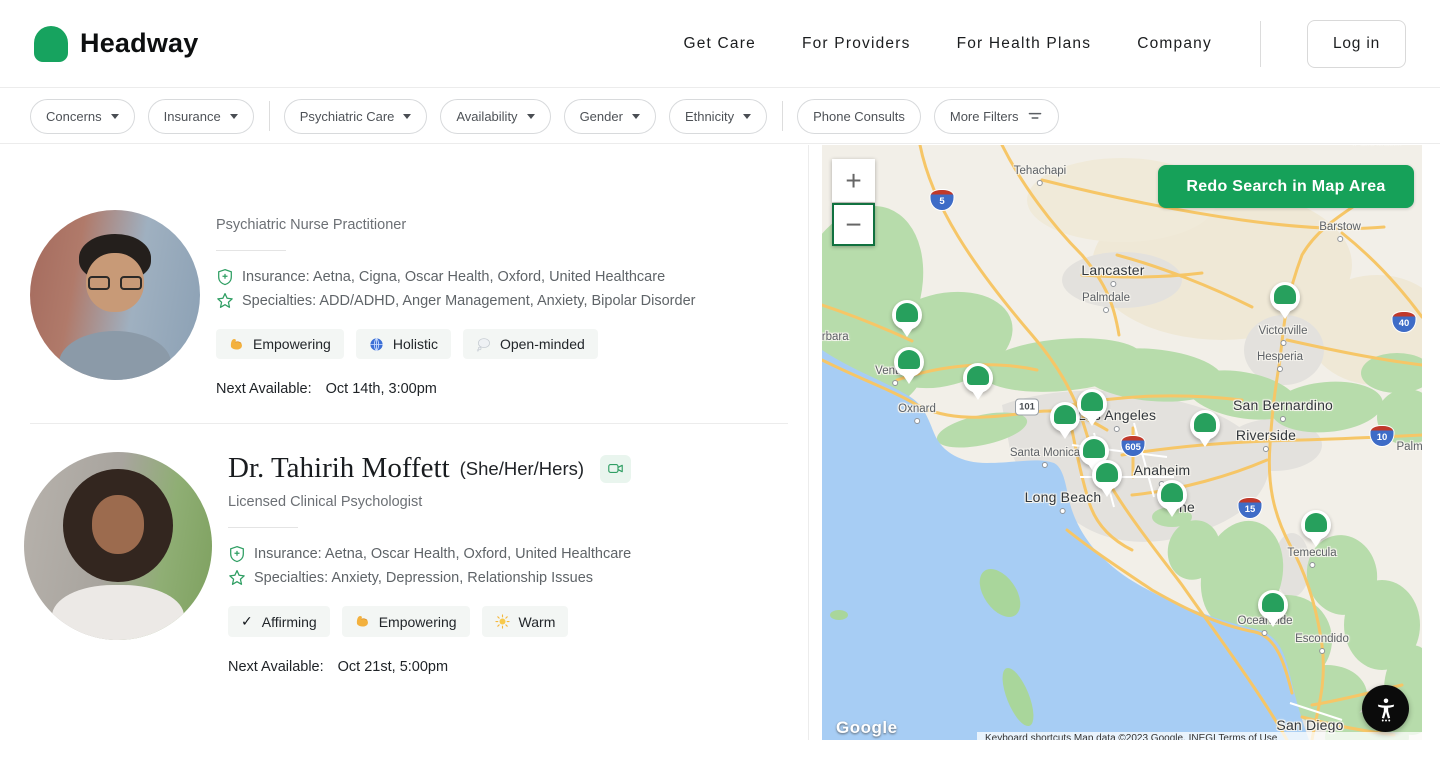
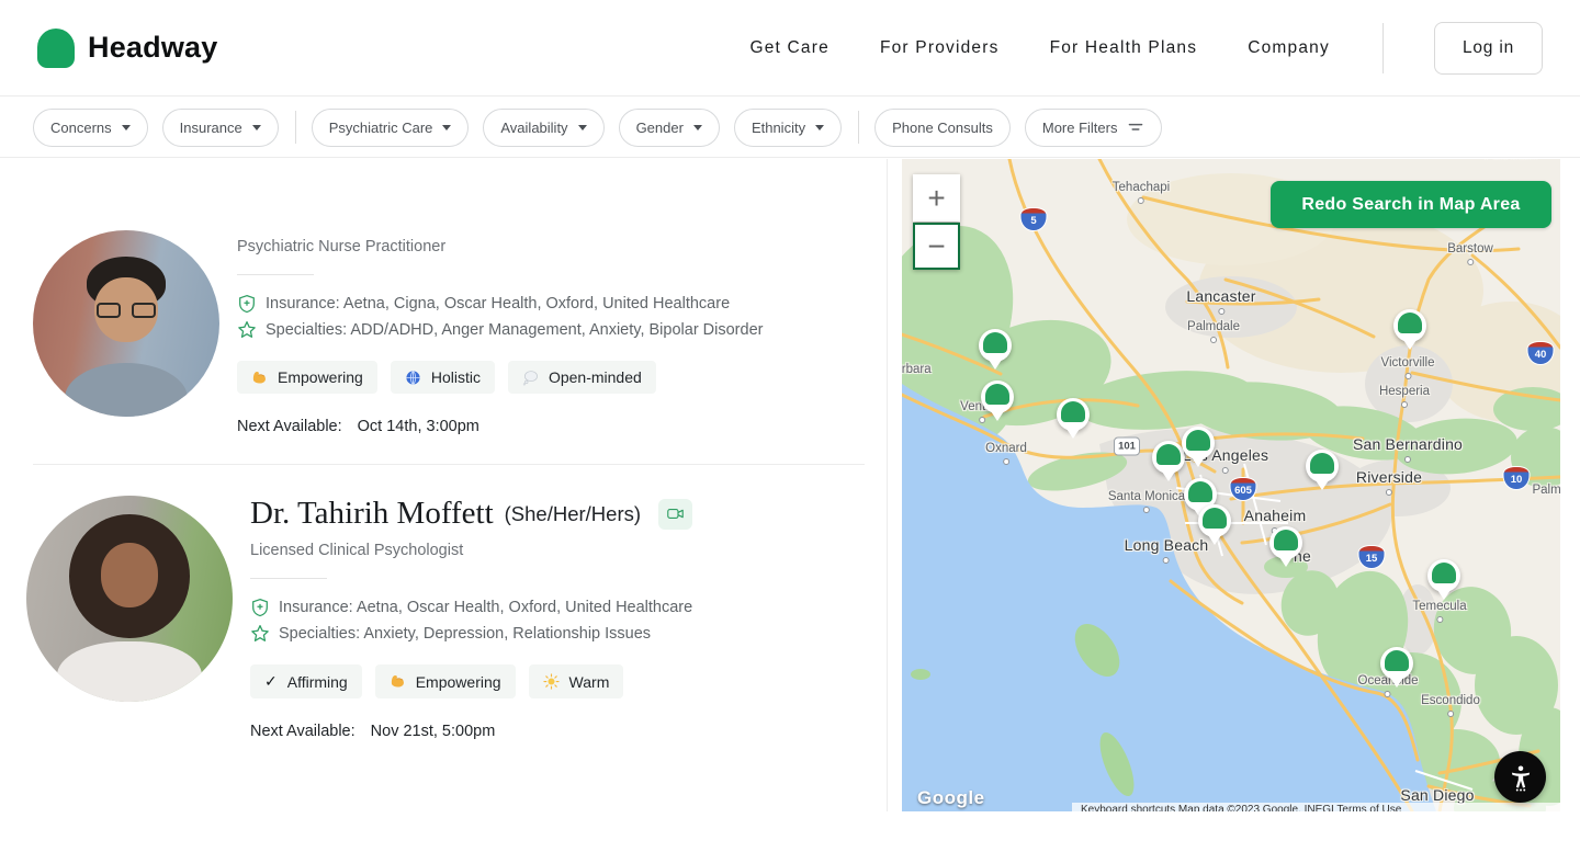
  Headway
  Get Care
  For Providers
  For Health Plans
  Company
  Log in
  Concerns
  Insurance
  Psychiatric Care
  Availability
  Gender
  Ethnicity
  Phone Consults
  More Filters
  Psychiatric Nurse Practitioner
  Insurance: Aetna, Cigna, Oscar Health, Oxford, United Healthcare
  Specialties: ADD/ADHD, Anger Management, Anxiety, Bipolar Disorder
  Empowering
  Holistic
  Open-minded
  Next Available:
  Oct 14th, 3:00pm
  Dr. Tahirih Moffett
  (She/Her/Hers)
  Licensed Clinical Psychologist
  Insurance: Aetna, Oscar Health, Oxford, United Healthcare
  Specialties: Anxiety, Depression, Relationship Issues
  ✓
  Affirming
  Empowering
  Warm
  Next Available:
- Oct 21st, 5:00pm
+ Nov 21st, 5:00pm
  Tehachapi
  Barstow
  Lancaster
  Palmdale
  Victorville
  Hesperia
  rbara
  Oxnard
  Angeles
  San Bernardino
  Riverside
  Santa Monica
  Anaheim
  Long Beac
  Palm
  Temecula
  Escondido
  San Diego
  5
  40
  101
  605
  10
  15
  +
  −
  Redo Search in Map Area
  Google
  Keyboard shortcuts Map data ©2023 Google, INEGI Terms of Use
